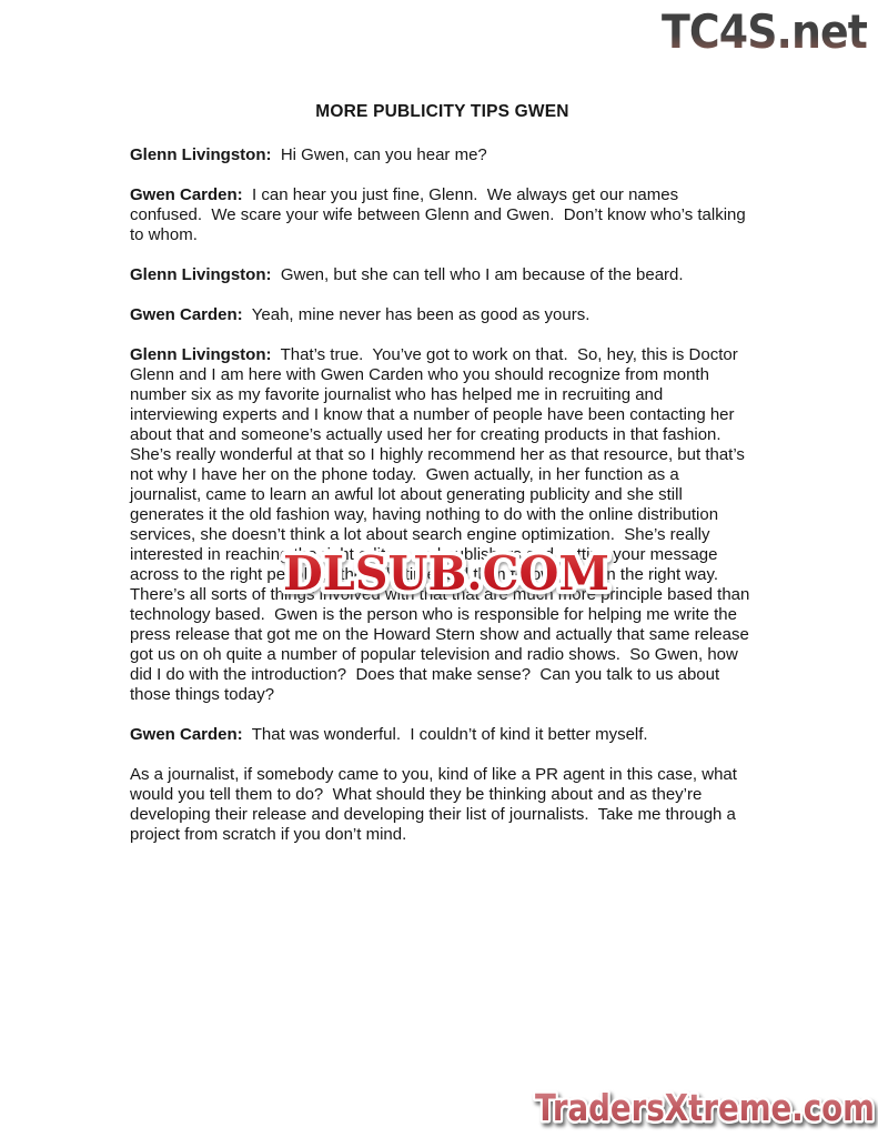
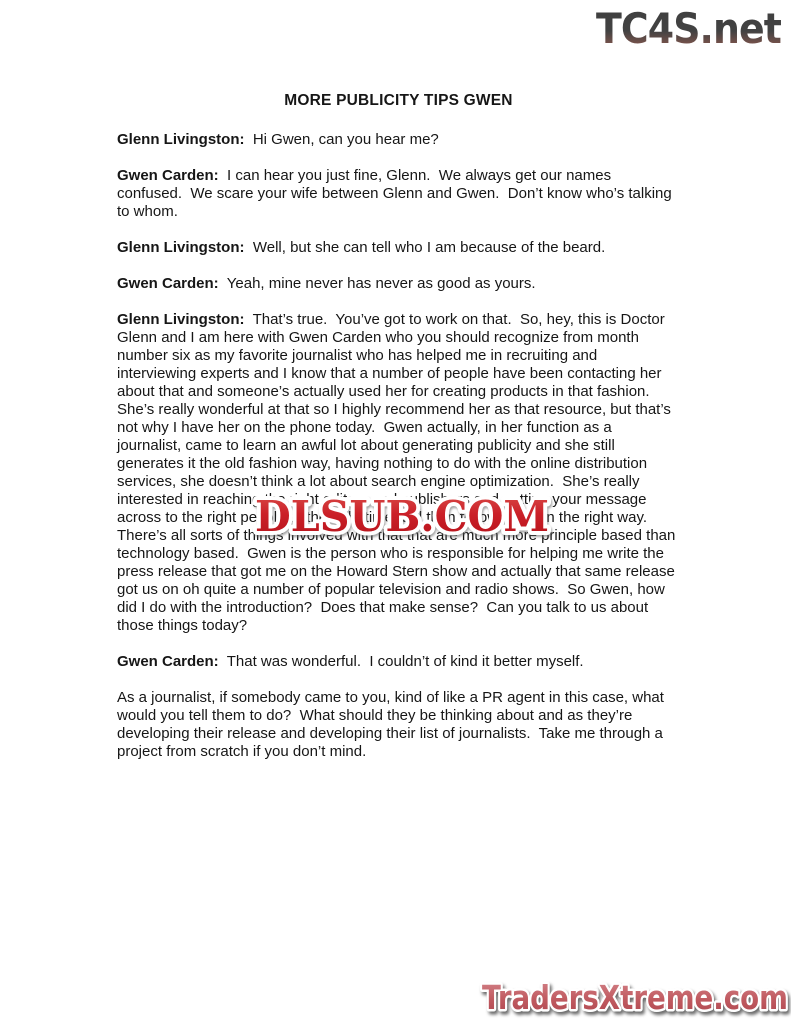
  TC4S.net
  MORE PUBLICITY TIPS GWEN
  Glenn Livingston: Hi Gwen, can you hear me?
  Gwen Carden: I can hear you just fine, Glenn. We always get our names confused. We scare your wife between Glenn and Gwen. Don’t know who’s talking to whom.
- Glenn Livingston: Gwen, but she can tell who I am because of the beard.
+ Glenn Livingston: Well, but she can tell who I am because of the beard.
- Gwen Carden: Yeah, mine never has been as good as yours.
+ Gwen Carden: Yeah, mine never has never as good as yours.
  Glenn Livingston: That’s true. You’ve got to work on that. So, hey, this is Doctor Glenn and I am here with Gwen Carden who you should recognize from month number six as my favorite journalist who has helped me in recruiting and interviewing experts and I know that a number of people have been contacting her about that and someone’s actually used her for creating products in that fashion. She’s really wonderful at that so I highly recommend her as that resource, but that’s not why I have her on the phone today. Gwen actually, in her function as a journalist, came to learn an awful lot about generating publicity and she still generates it the old fashion way, having nothing to do with the online distribution services, she doesn’t think a lot about search engine optimization. She’s really interested in reaching the right editors and publishers and getting your message across to the right people at the right time and then following up in the right way. There’s all sorts of things involved with that that are much more principle based than technology based. Gwen is the person who is responsible for helping me write the press release that got me on the Howard Stern show and actually that same release got us on oh quite a number of popular television and radio shows. So Gwen, how did I do with the introduction? Does that make sense? Can you talk to us about those things today?
  Gwen Carden: That was wonderful. I couldn’t of kind it better myself.
  As a journalist, if somebody came to you, kind of like a PR agent in this case, what would you tell them to do? What should they be thinking about and as they’re developing their release and developing their list of journalists. Take me through a project from scratch if you don’t mind.
  DLSUB.COM
  TradersXtreme.com
